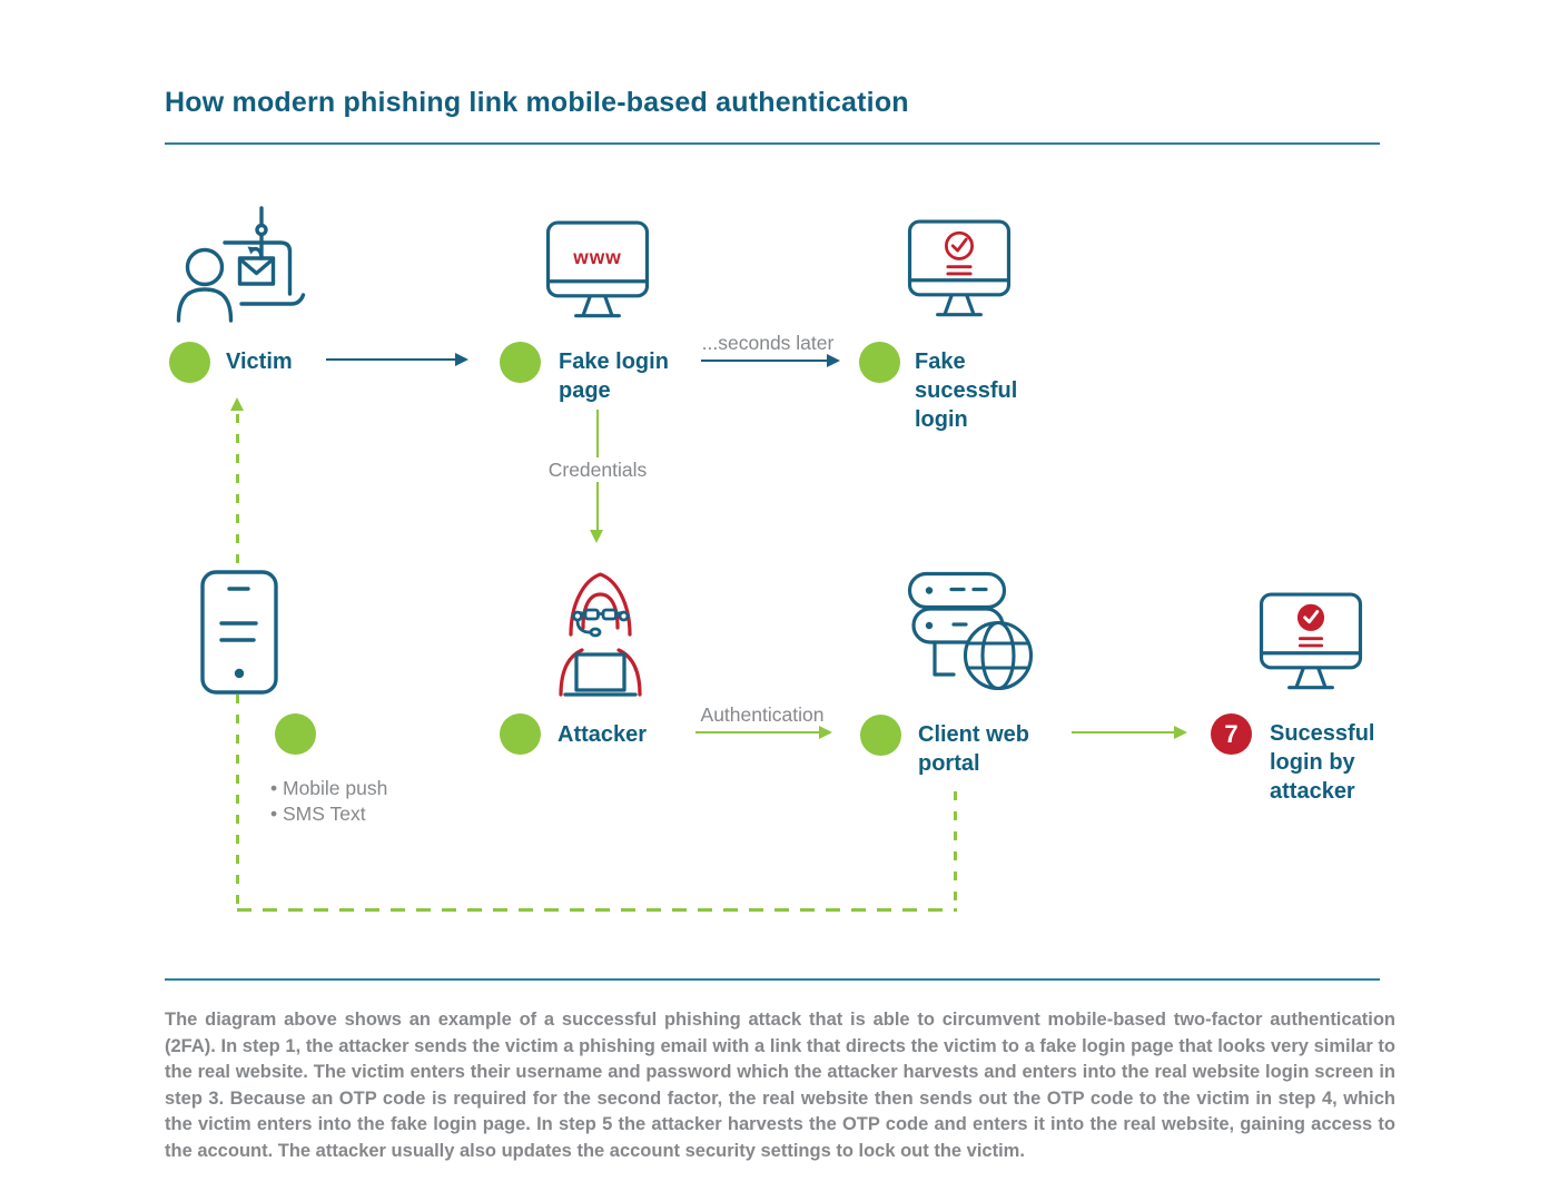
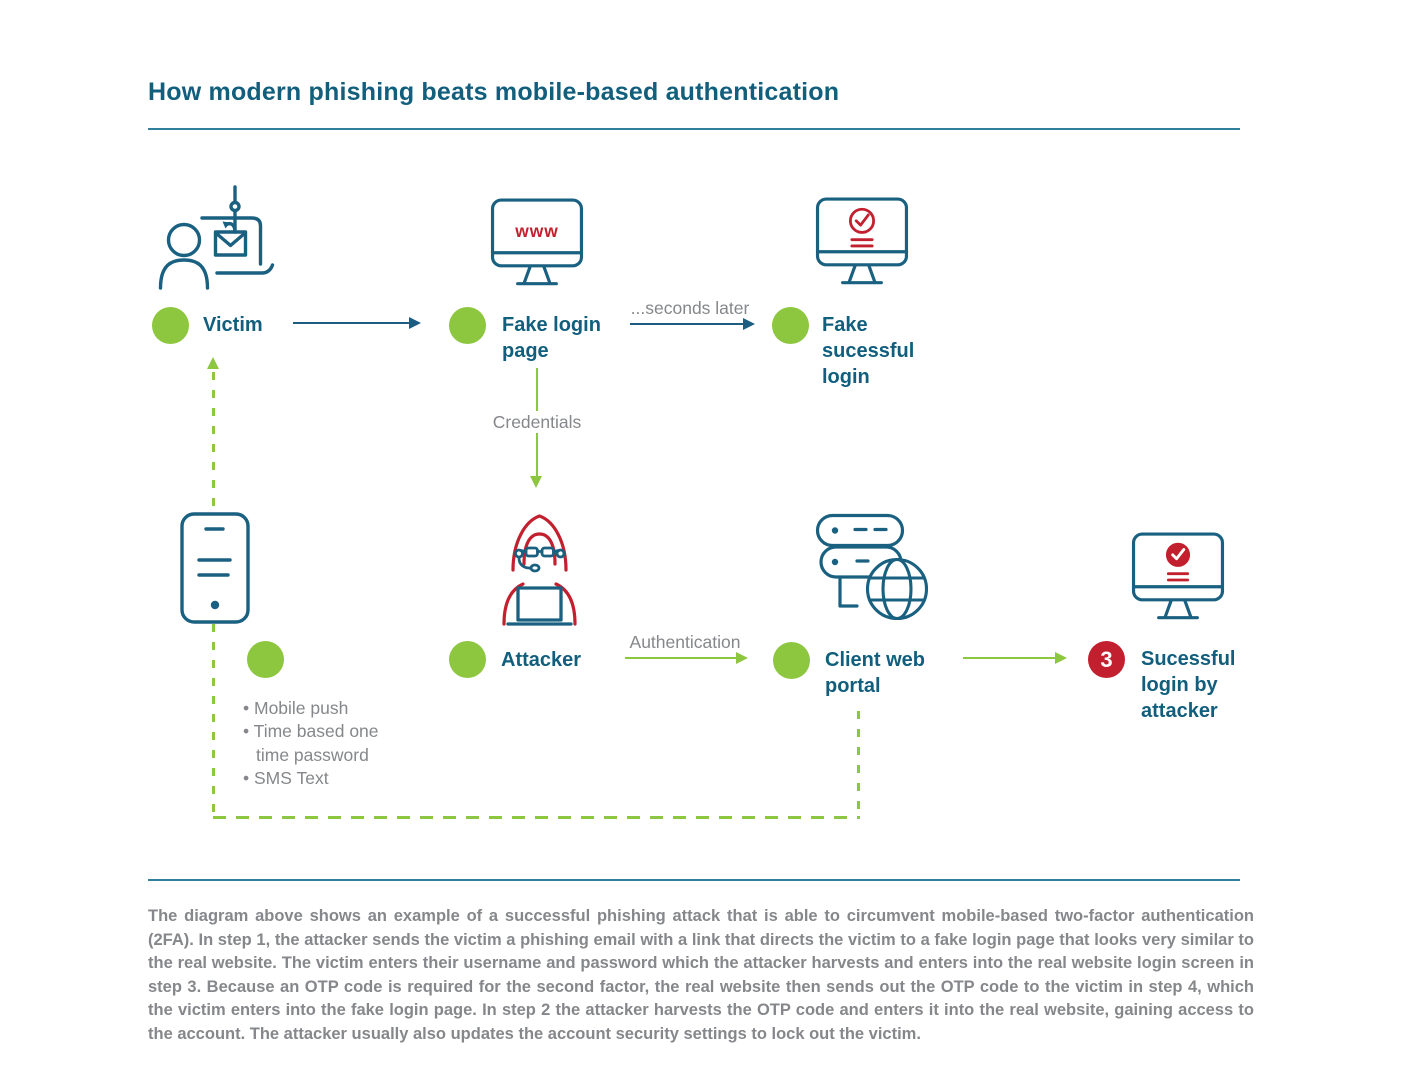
- How modern phishing link mobile-based authentication
+ How modern phishing beats mobile-based authentication
  Victim
  www
  Fake login page
  ...seconds later
  Fake sucessful login
  Credentials
  Attacker
  Authentication
  Client web portal
  • Mobile push
+ • Time based one time password
  • SMS Text
- 7
+ 3
  Sucessful login by attacker
- The diagram above shows an example of a successful phishing attack that is able to circumvent mobile-based two-factor authentication (2FA). In step 1, the attacker sends the victim a phishing email with a link that directs the victim to a fake login page that looks very similar to the real website. The victim enters their username and password which the attacker harvests and enters into the real website login screen in step 3. Because an OTP code is required for the second factor, the real website then sends out the OTP code to the victim in step 4, which the victim enters into the fake login page. In step 5 the attacker harvests the OTP code and enters it into the real website, gaining access to the account. The attacker usually also updates the account security settings to lock out the victim.
+ The diagram above shows an example of a successful phishing attack that is able to circumvent mobile-based two-factor authentication (2FA). In step 1, the attacker sends the victim a phishing email with a link that directs the victim to a fake login page that looks very similar to the real website. The victim enters their username and password which the attacker harvests and enters into the real website login screen in step 3. Because an OTP code is required for the second factor, the real website then sends out the OTP code to the victim in step 4, which the victim enters into the fake login page. In step 2 the attacker harvests the OTP code and enters it into the real website, gaining access to the account. The attacker usually also updates the account security settings to lock out the victim.
